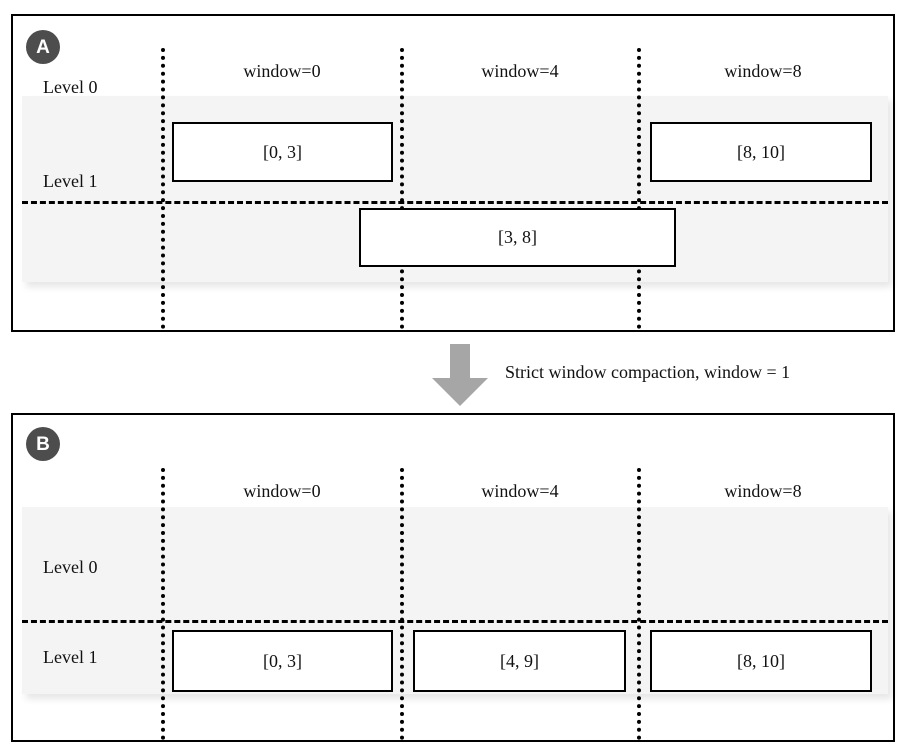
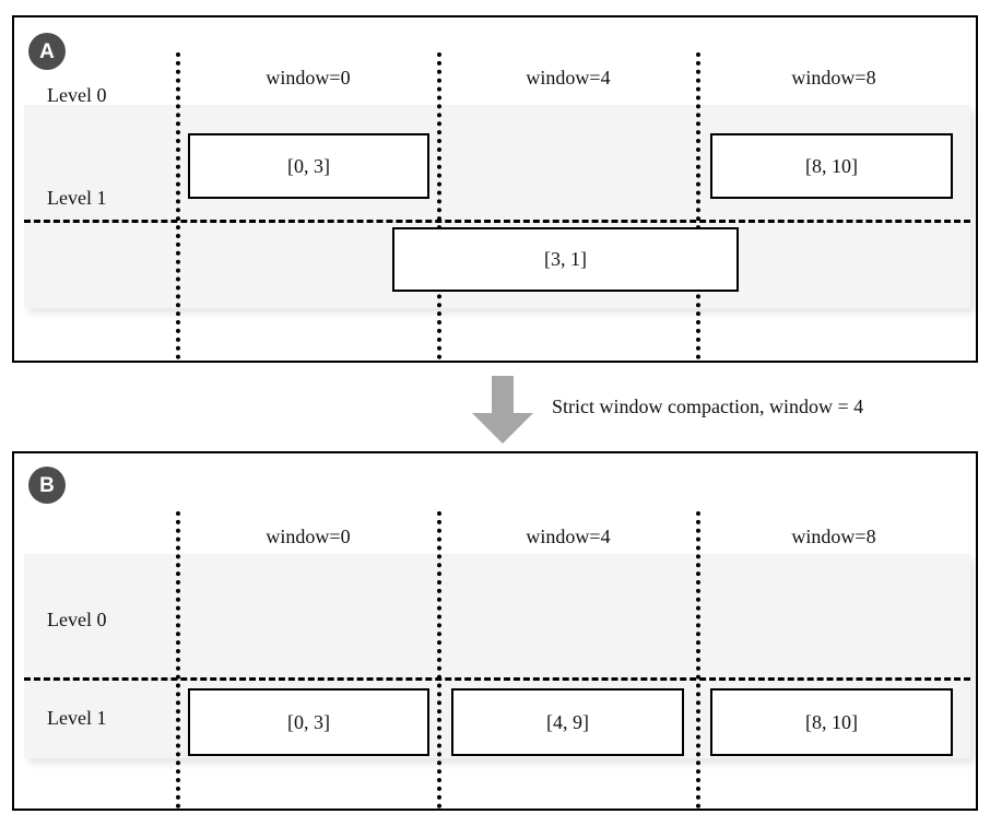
  A
  Level 0
  Level 1
  window=0
  window=4
  window=8
  [0, 3]
  [8, 10]
- [3, 8]
+ [3, 1]
- Strict window compaction, window = 1
+ Strict window compaction, window = 4
  B
  Level 0
  Level 1
  window=0
  window=4
  window=8
  [0, 3]
  [4, 9]
  [8, 10]
